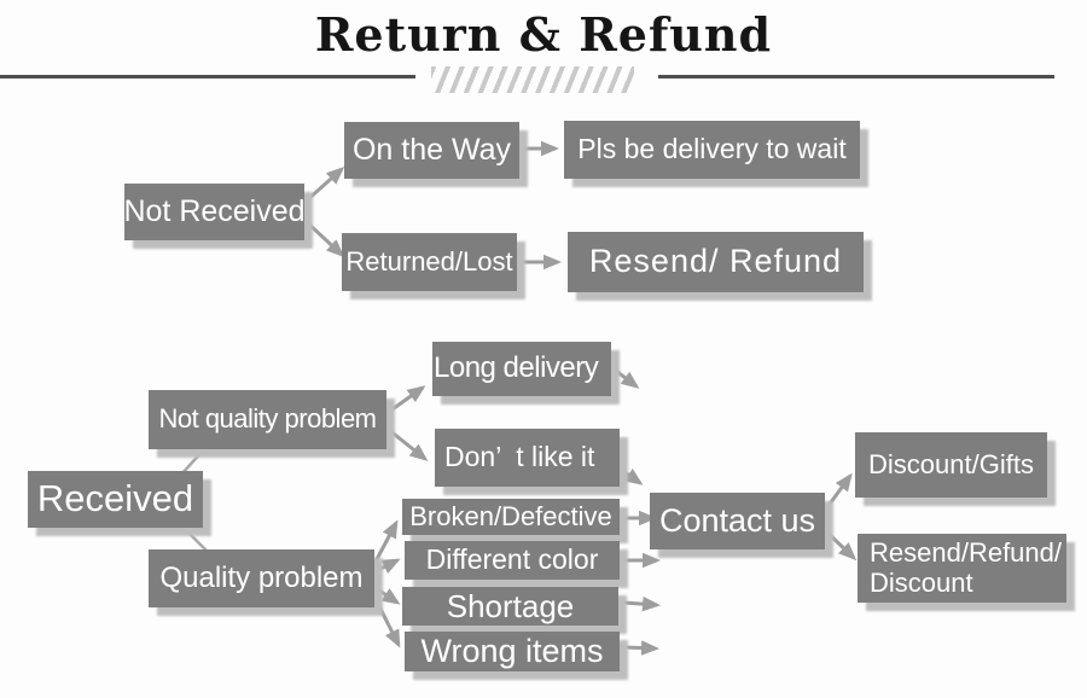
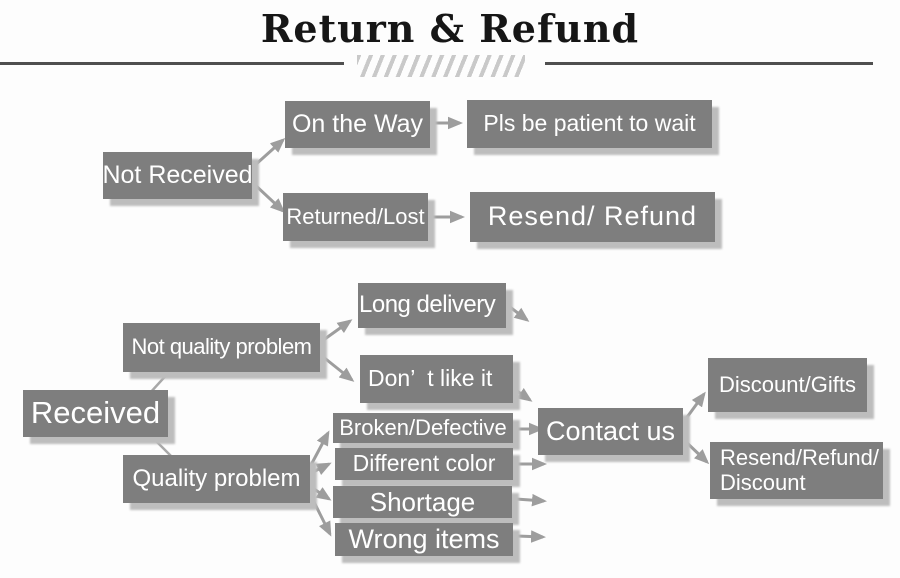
  Return & Refund
  Not Received
  On the Way
- Pls be delivery to wait
+ Pls be patient to wait
  Returned/Lost
  Resend/ Refund
  Not quality problem
  Received
  Quality problem
  Long delivery
  Don’ t like it
  Broken/Defective
  Different color
  Shortage
  Wrong items
  Contact us
  Discount/Gifts
  Resend/Refund/
  Discount
